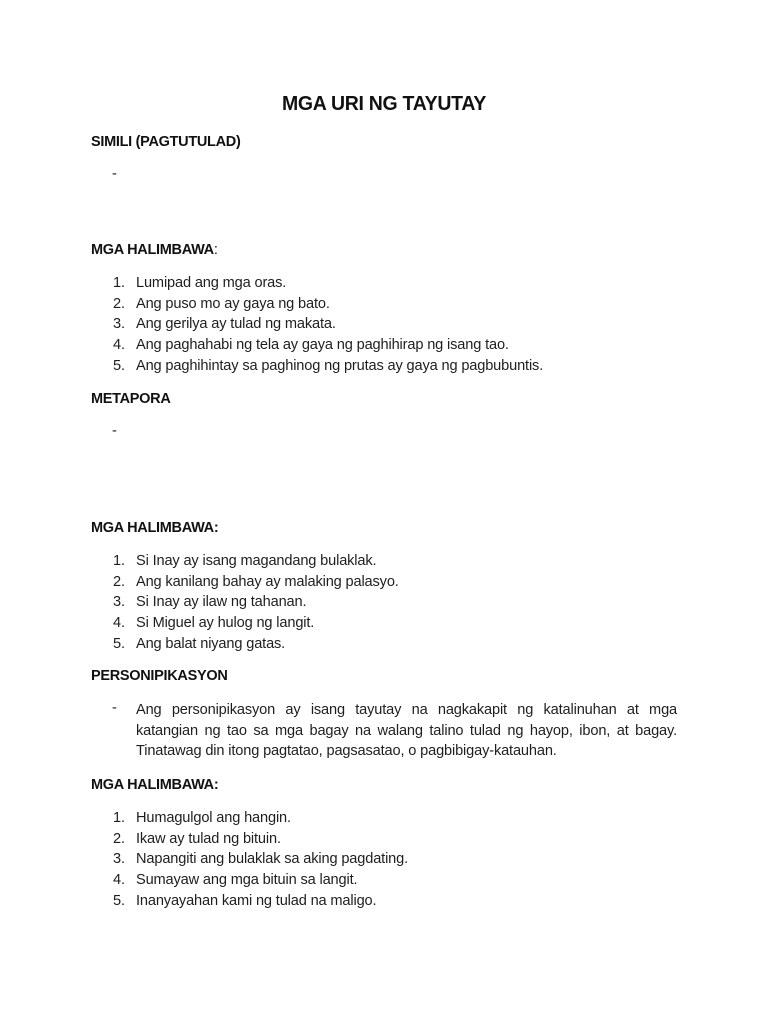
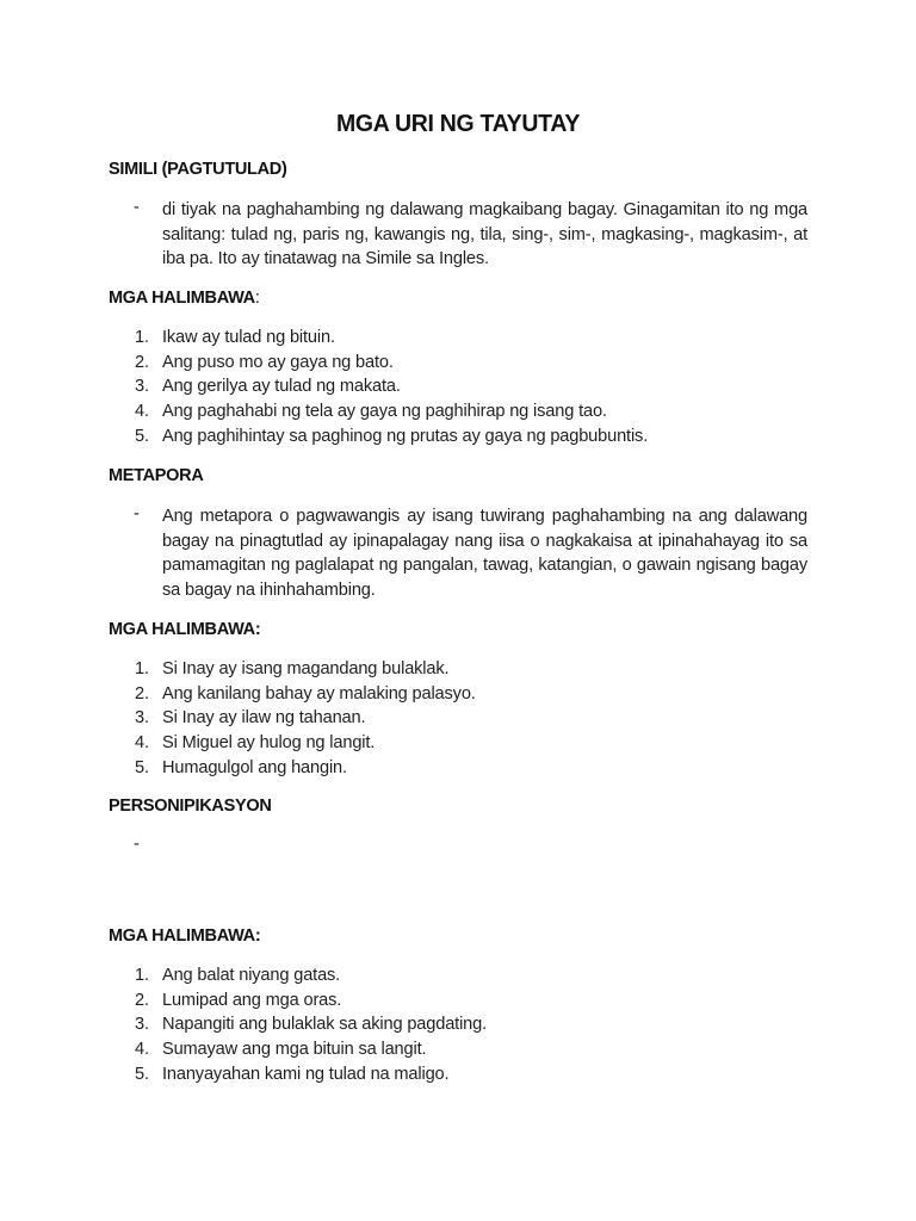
  MGA URI NG TAYUTAY
  SIMILI (PAGTUTULAD)
  -
+ di tiyak na paghahambing ng dalawang magkaibang bagay. Ginagamitan ito ng mga salitang: tulad ng, paris ng, kawangis ng, tila, sing-, sim-, magkasing-, magkasim-, at iba pa. Ito ay tinatawag na Simile sa Ingles.
  MGA HALIMBAWA:
  1.
- Lumipad ang mga oras.
+ Ikaw ay tulad ng bituin.
  2.
  Ang puso mo ay gaya ng bato.
  3.
  Ang gerilya ay tulad ng makata.
  4.
  Ang paghahabi ng tela ay gaya ng paghihirap ng isang tao.
  5.
  Ang paghihintay sa paghinog ng prutas ay gaya ng pagbubuntis.
  METAPORA
  -
+ Ang metapora o pagwawangis ay isang tuwirang paghahambing na ang dalawang bagay na pinagtutlad ay ipinapalagay nang iisa o nagkakaisa at ipinahahayag ito sa pamamagitan ng paglalapat ng pangalan, tawag, katangian, o gawain ngisang bagay sa bagay na ihinhahambing.
  MGA HALIMBAWA:
  1.
  Si Inay ay isang magandang bulaklak.
  2.
  Ang kanilang bahay ay malaking palasyo.
  3.
  Si Inay ay ilaw ng tahanan.
  4.
  Si Miguel ay hulog ng langit.
  5.
- Ang balat niyang gatas.
+ Humagulgol ang hangin.
  PERSONIPIKASYON
  -
- Ang personipikasyon ay isang tayutay na nagkakapit ng katalinuhan at mga katangian ng tao sa mga bagay na walang talino tulad ng hayop, ibon, at bagay. Tinatawag din itong pagtatao, pagsasatao, o pagbibigay-katauhan.
  MGA HALIMBAWA:
  1.
- Humagulgol ang hangin.
+ Ang balat niyang gatas.
  2.
- Ikaw ay tulad ng bituin.
+ Lumipad ang mga oras.
  3.
  Napangiti ang bulaklak sa aking pagdating.
  4.
  Sumayaw ang mga bituin sa langit.
  5.
  Inanyayahan kami ng tulad na maligo.
